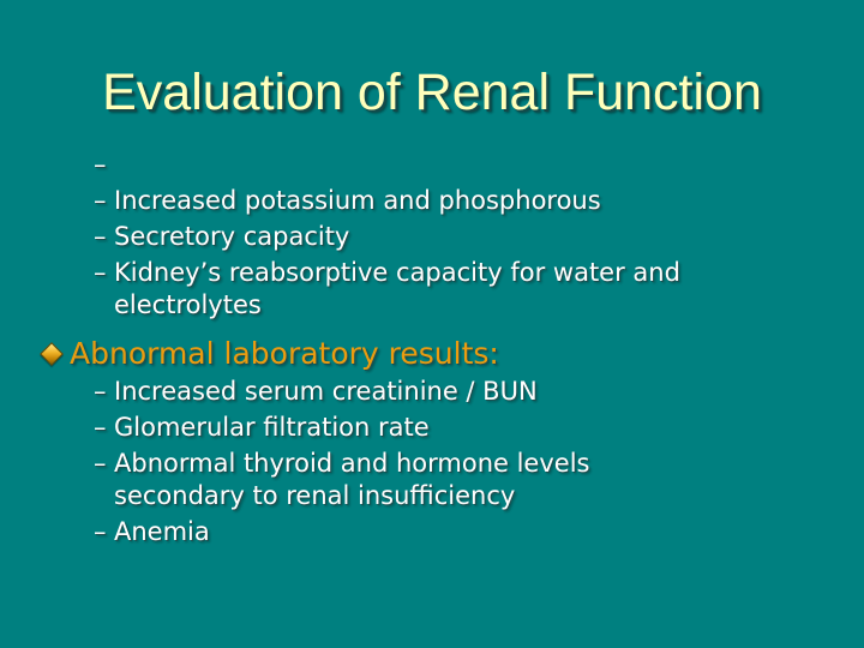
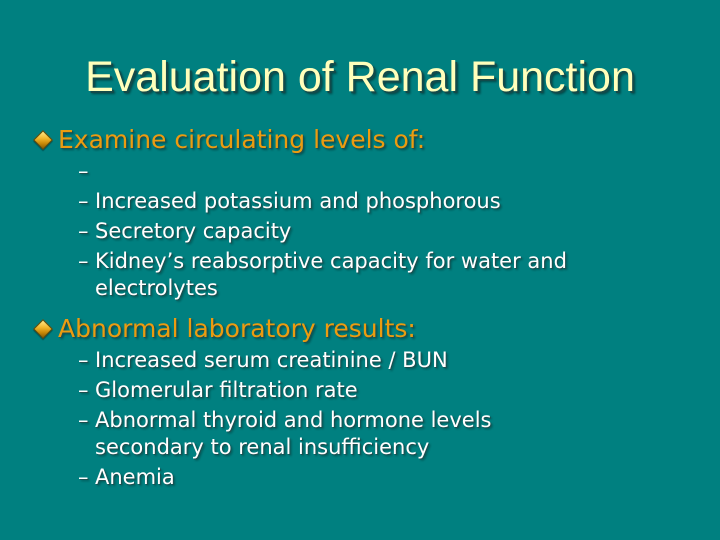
  Evaluation of Renal Function
+ Examine circulating levels of:
  –
  –
  Increased potassium and phosphorous
  –
  Secretory capacity
  –
  Kidney’s reabsorptive capacity for water and electrolytes
  Abnormal laboratory results:
  –
  Increased serum creatinine / BUN
  –
  Glomerular filtration rate
  –
  Abnormal thyroid and hormone levels secondary to renal insufficiency
  –
  Anemia
